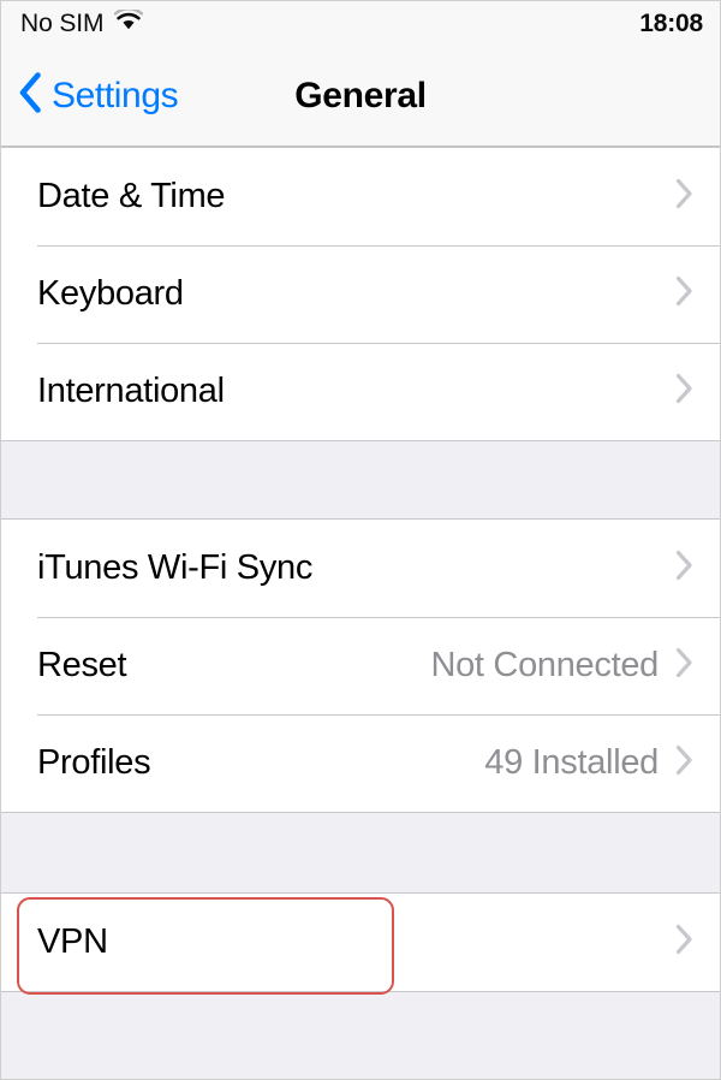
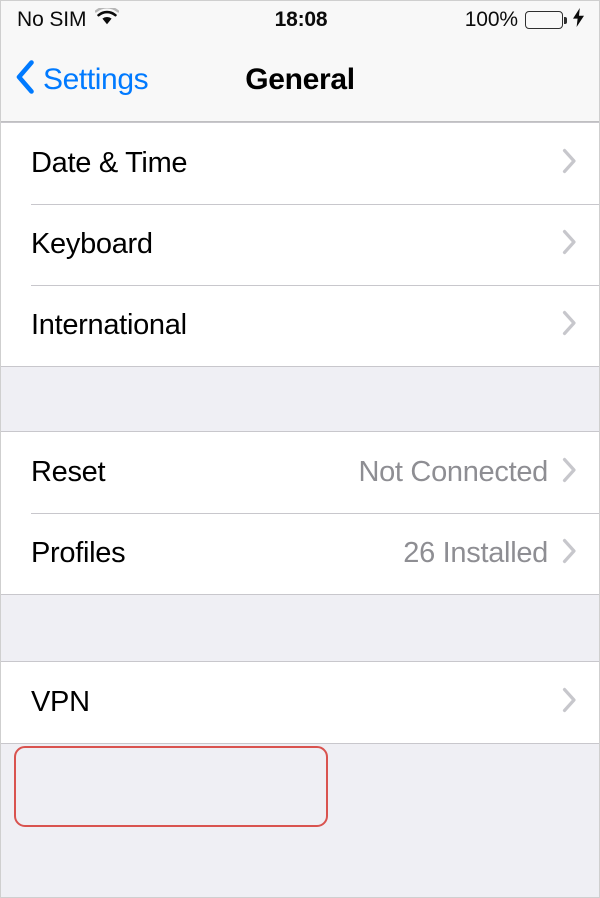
  No SIM
  18:08
+ 100%
  Settings
  General
  Date & Time
  Keyboard
  International
- iTunes Wi-Fi Sync
  Reset
  Not Connected
  Profiles
- 49 Installed
+ 26 Installed
  VPN
